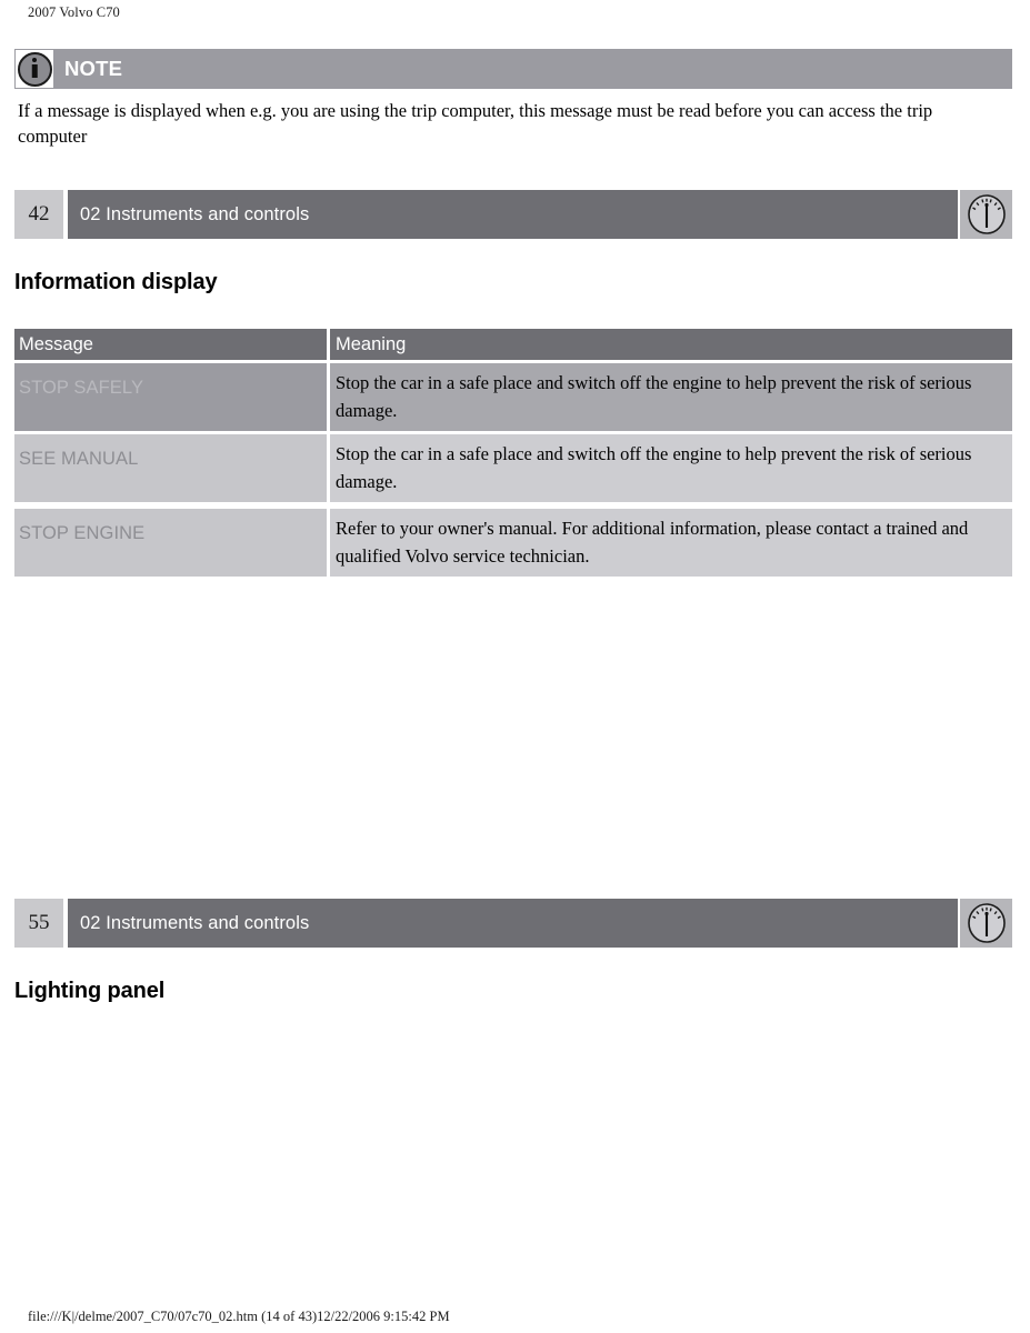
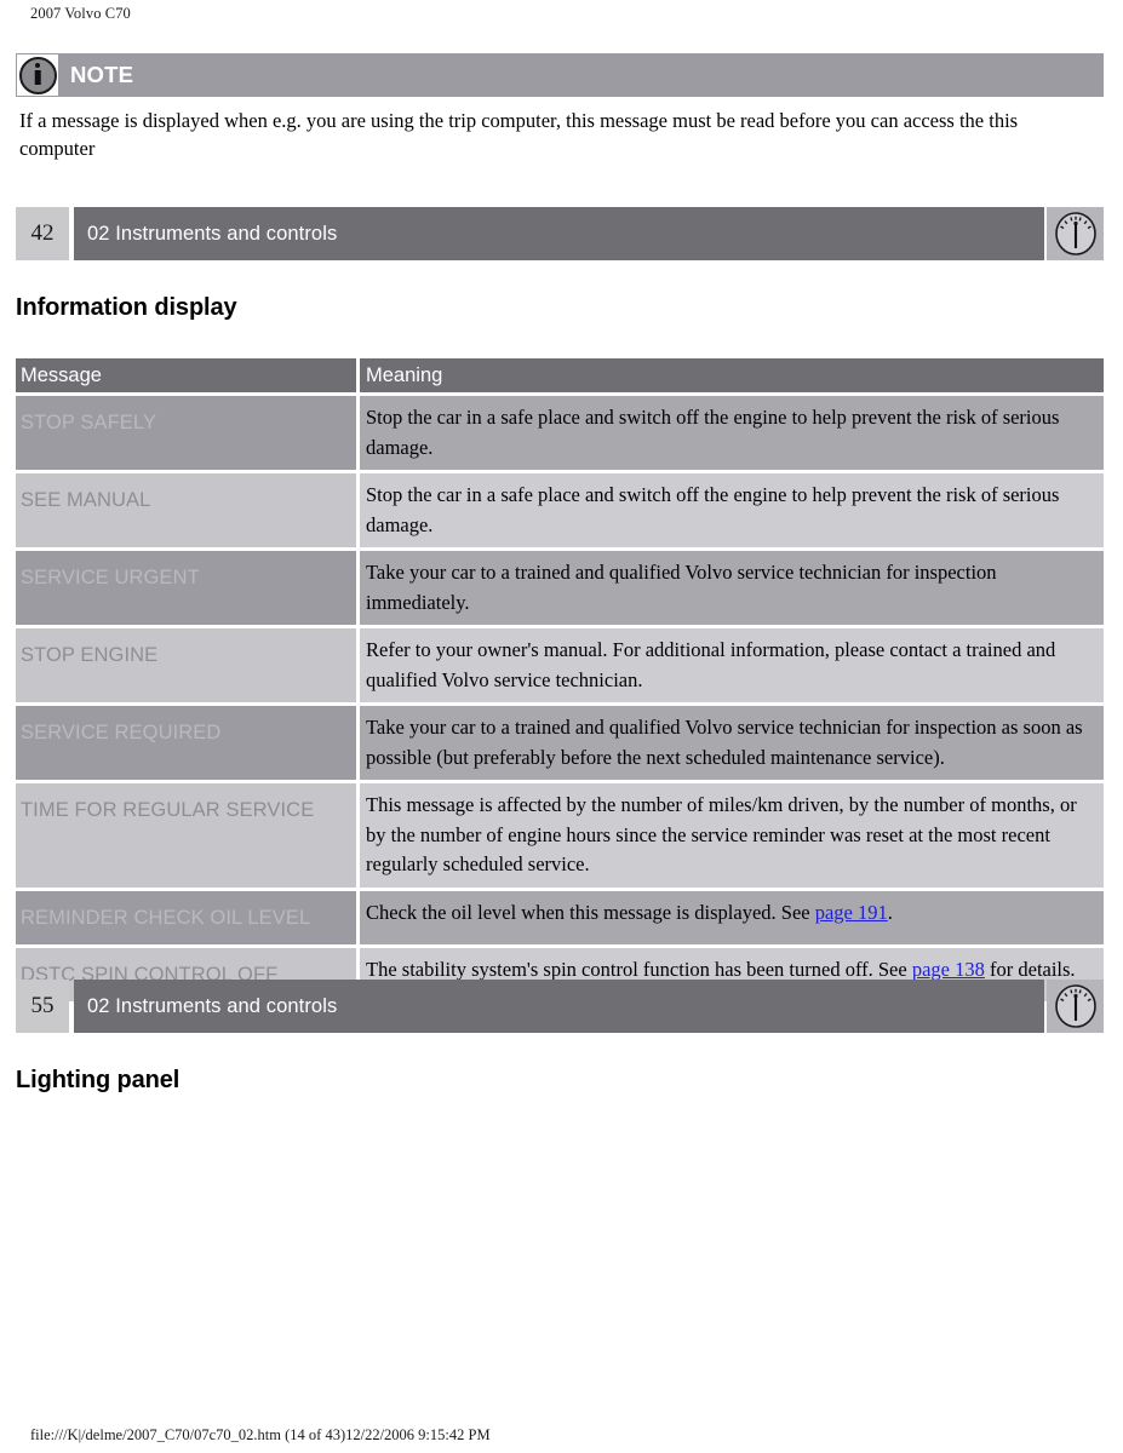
  2007 Volvo C70
  NOTE
- If a message is displayed when e.g. you are using the trip computer, this message must be read before you can access the trip computer
+ If a message is displayed when e.g. you are using the trip computer, this message must be read before you can access the this computer
  42
  02 Instruments and controls
  Information display
  Message	Meaning
  STOP SAFELY	Stop the car in a safe place and switch off the engine to help prevent the risk of serious damage.
  SEE MANUAL	Stop the car in a safe place and switch off the engine to help prevent the risk of serious damage.
+ SERVICE URGENT	Take your car to a trained and qualified Volvo service technician for inspection immediately.
  STOP ENGINE	Refer to your owner's manual. For additional information, please contact a trained and qualified Volvo service technician.
+ SERVICE REQUIRED	Take your car to a trained and qualified Volvo service technician for inspection as soon as possible (but preferably before the next scheduled maintenance service).
+ TIME FOR REGULAR SERVICE	This message is affected by the number of miles/km driven, by the number of months, or by the number of engine hours since the service reminder was reset at the most recent regularly scheduled service.
+ REMINDER CHECK OIL LEVEL	Check the oil level when this message is displayed. See page 191.
+ DSTC SPIN CONTROL OFF	The stability system's spin control function has been turned off. See page 138 for details.
  55
  02 Instruments and controls
  Lighting panel
  file:///K|/delme/2007_C70/07c70_02.htm (14 of 43)12/22/2006 9:15:42 PM
